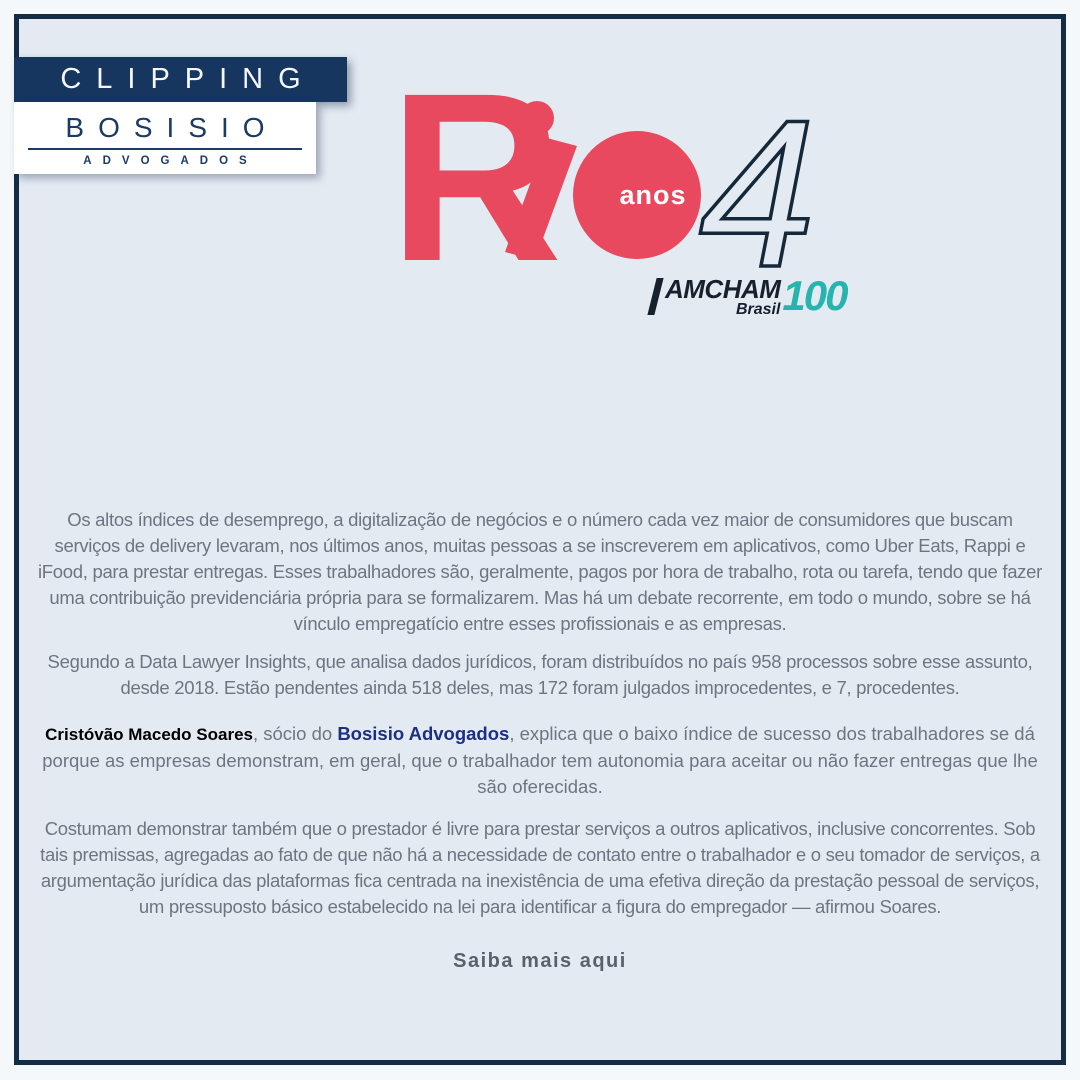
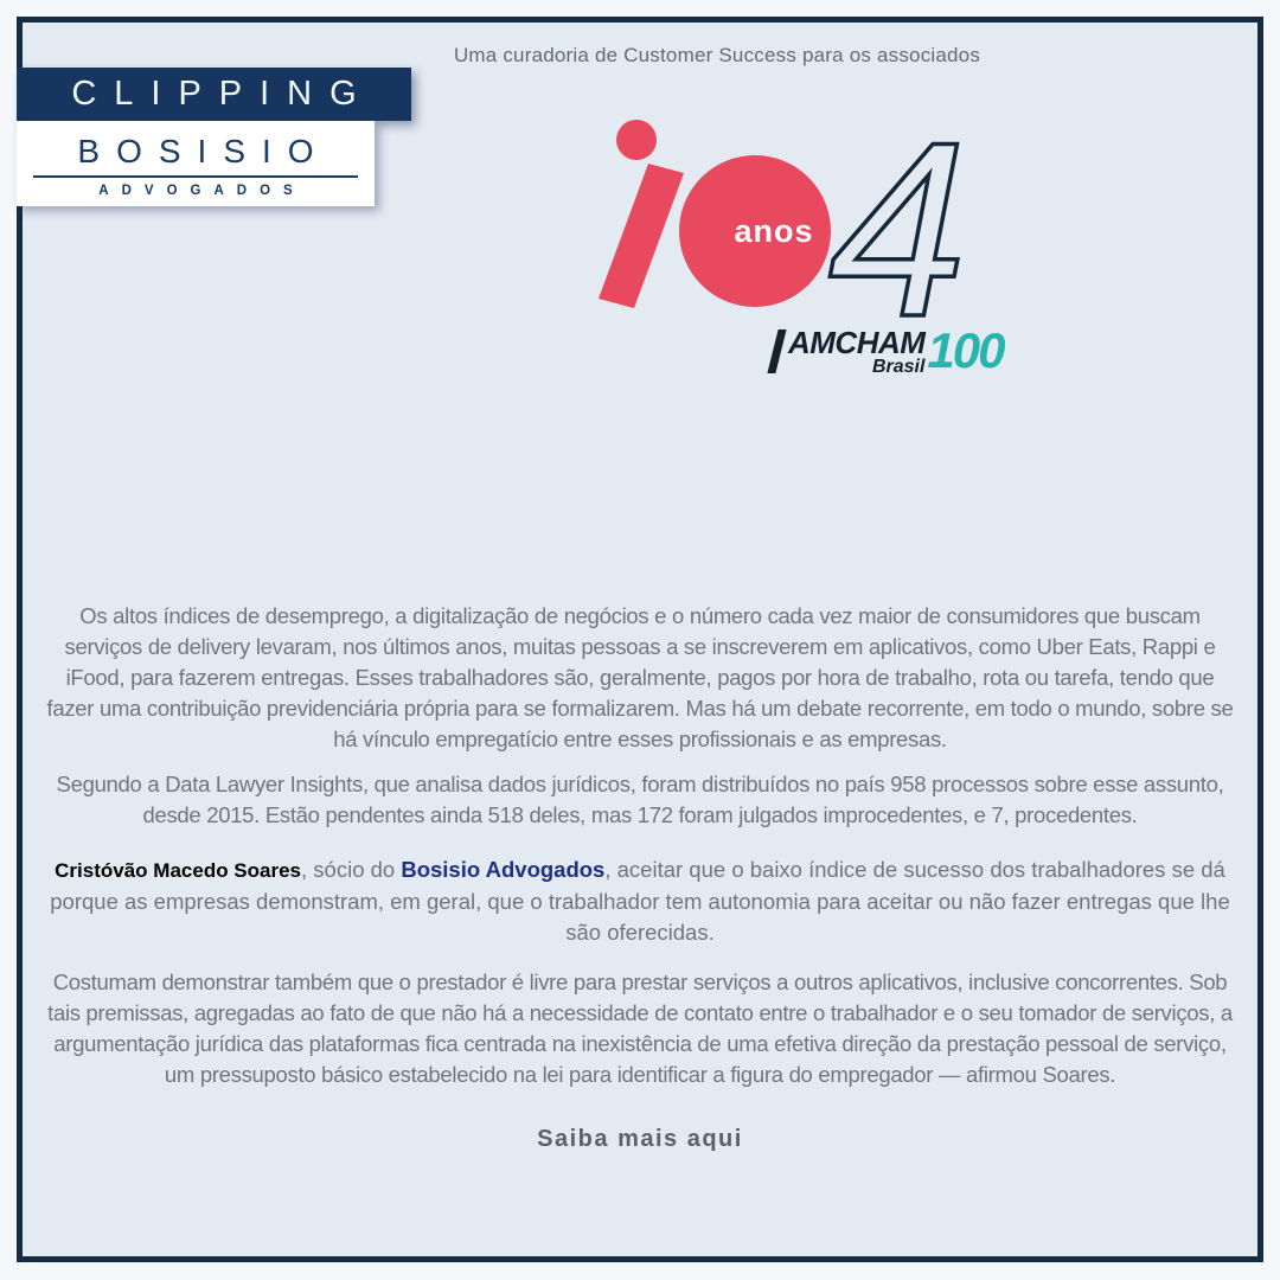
+ Uma curadoria de Customer Success para os associados
  CLIPPING
  BOSISIO
  ADVOGADOS
- R
  anos
  4
  AMCHAM
  Brasil
  100
- Os altos índices de desemprego, a digitalização de negócios e o número cada vez maior de consumidores que buscam serviços de delivery levaram, nos últimos anos, muitas pessoas a se inscreverem em aplicativos, como Uber Eats, Rappi e iFood, para prestar entregas. Esses trabalhadores são, geralmente, pagos por hora de trabalho, rota ou tarefa, tendo que fazer uma contribuição previdenciária própria para se formalizarem. Mas há um debate recorrente, em todo o mundo, sobre se há vínculo empregatício entre esses profissionais e as empresas.
+ Os altos índices de desemprego, a digitalização de negócios e o número cada vez maior de consumidores que buscam serviços de delivery levaram, nos últimos anos, muitas pessoas a se inscreverem em aplicativos, como Uber Eats, Rappi e iFood, para fazerem entregas. Esses trabalhadores são, geralmente, pagos por hora de trabalho, rota ou tarefa, tendo que fazer uma contribuição previdenciária própria para se formalizarem. Mas há um debate recorrente, em todo o mundo, sobre se há vínculo empregatício entre esses profissionais e as empresas.
- Segundo a Data Lawyer Insights, que analisa dados jurídicos, foram distribuídos no país 958 processos sobre esse assunto, desde 2018. Estão pendentes ainda 518 deles, mas 172 foram julgados improcedentes, e 7, procedentes.
+ Segundo a Data Lawyer Insights, que analisa dados jurídicos, foram distribuídos no país 958 processos sobre esse assunto, desde 2015. Estão pendentes ainda 518 deles, mas 172 foram julgados improcedentes, e 7, procedentes.
- Cristóvão Macedo Soares, sócio do Bosisio Advogados, explica que o baixo índice de sucesso dos trabalhadores se dá porque as empresas demonstram, em geral, que o trabalhador tem autonomia para aceitar ou não fazer entregas que lhe são oferecidas.
+ Cristóvão Macedo Soares, sócio do Bosisio Advogados, aceitar que o baixo índice de sucesso dos trabalhadores se dá porque as empresas demonstram, em geral, que o trabalhador tem autonomia para aceitar ou não fazer entregas que lhe são oferecidas.
- Costumam demonstrar também que o prestador é livre para prestar serviços a outros aplicativos, inclusive concorrentes. Sob tais premissas, agregadas ao fato de que não há a necessidade de contato entre o trabalhador e o seu tomador de serviços, a argumentação jurídica das plataformas fica centrada na inexistência de uma efetiva direção da prestação pessoal de serviços, um pressuposto básico estabelecido na lei para identificar a figura do empregador — afirmou Soares.
+ Costumam demonstrar também que o prestador é livre para prestar serviços a outros aplicativos, inclusive concorrentes. Sob tais premissas, agregadas ao fato de que não há a necessidade de contato entre o trabalhador e o seu tomador de serviços, a argumentação jurídica das plataformas fica centrada na inexistência de uma efetiva direção da prestação pessoal de serviço, um pressuposto básico estabelecido na lei para identificar a figura do empregador — afirmou Soares.
  Saiba mais aqui
